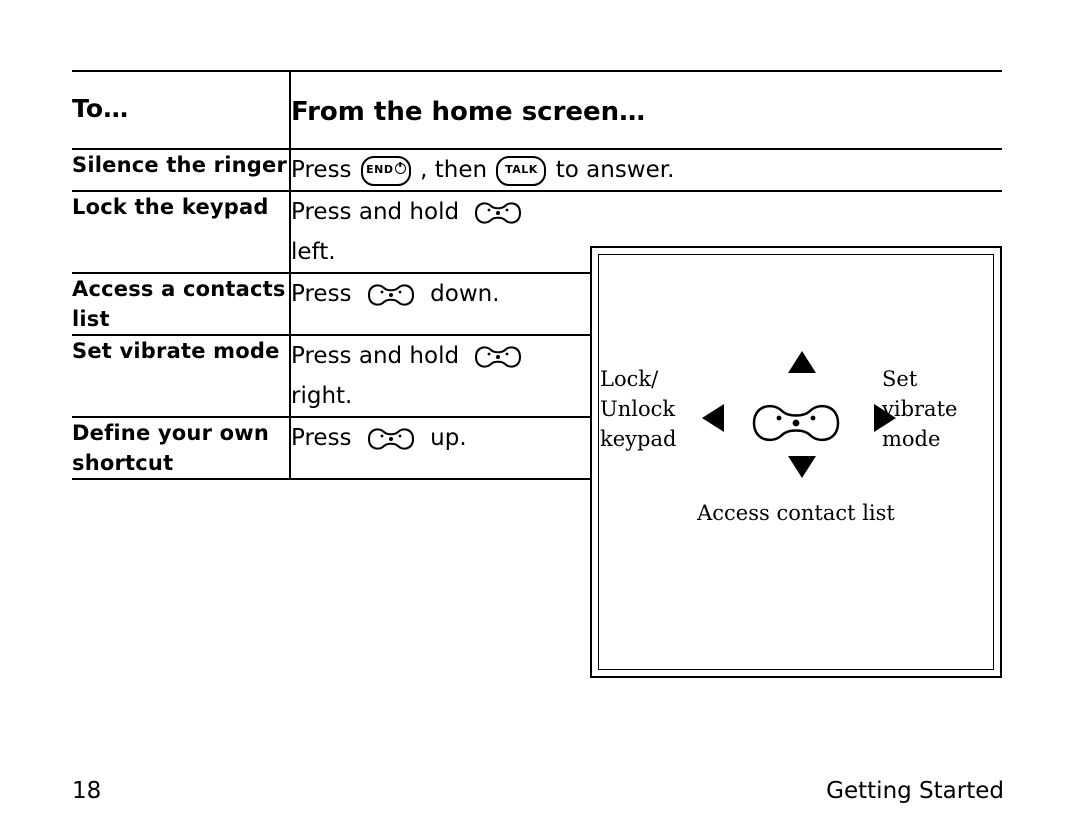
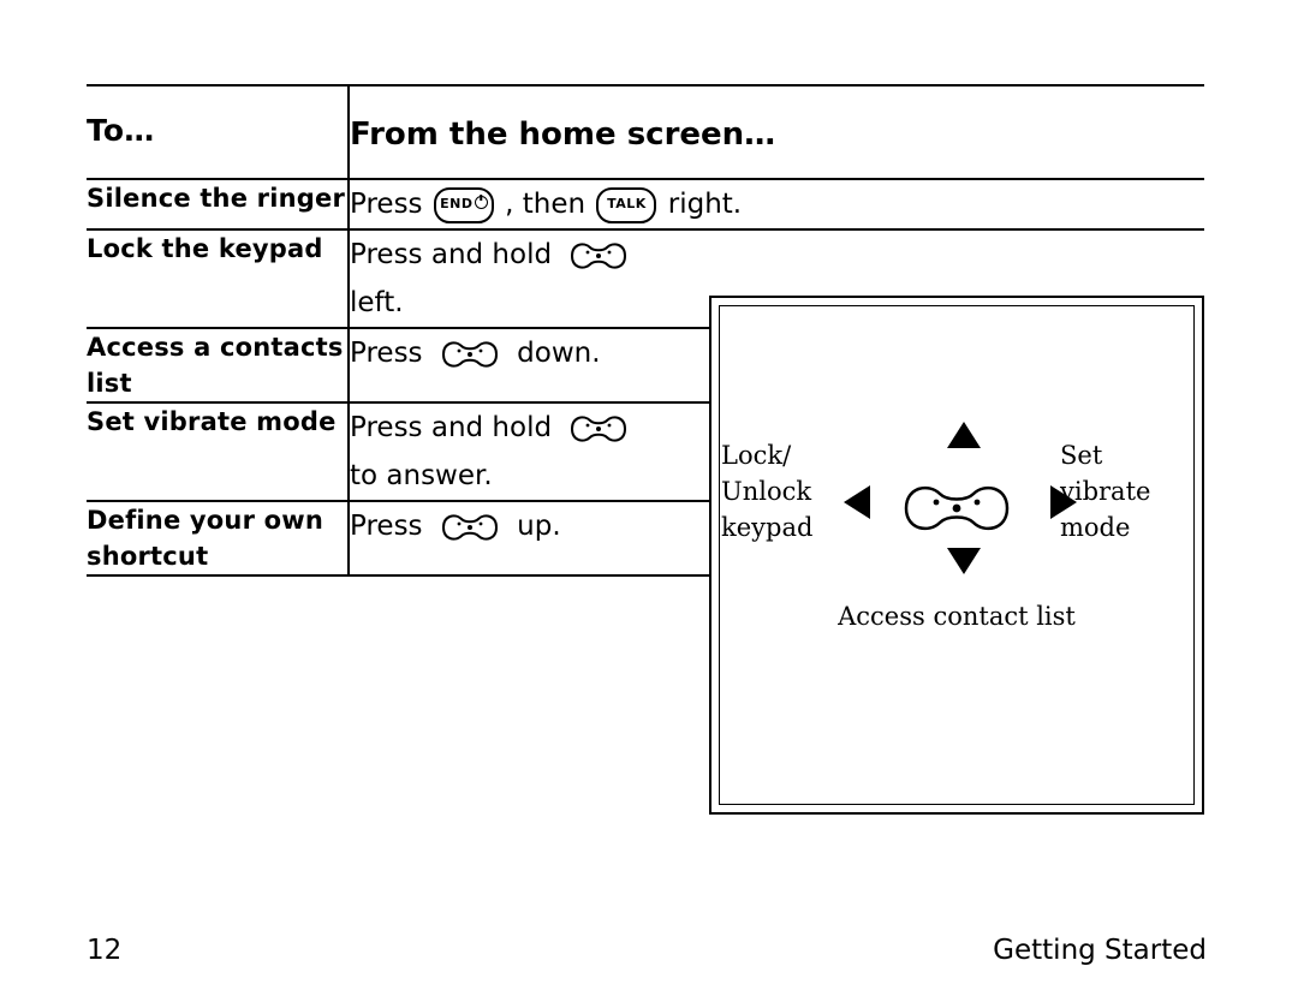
  To…	From the home screen…
- Silence the ringer	Press END , then TALK to answer.
+ Silence the ringer	Press END , then TALK right.
  Lock the keypad	Press and hold left.
  Access a contacts list	Press down.
- Set vibrate mode	Press and hold right.
+ Set vibrate mode	Press and hold to answer.
  Define your own shortcut	Press up.
  Access contact list
  Lock/
  Unlock
  keypad
  Set
  vibrate
  mode
- 18
+ 12
  Getting Started
